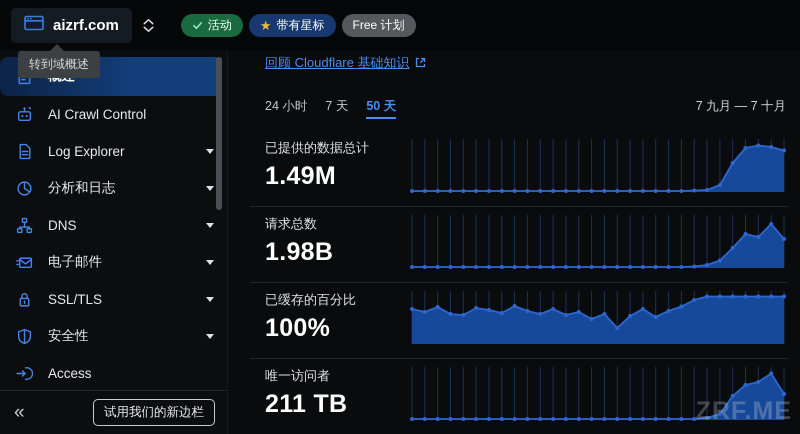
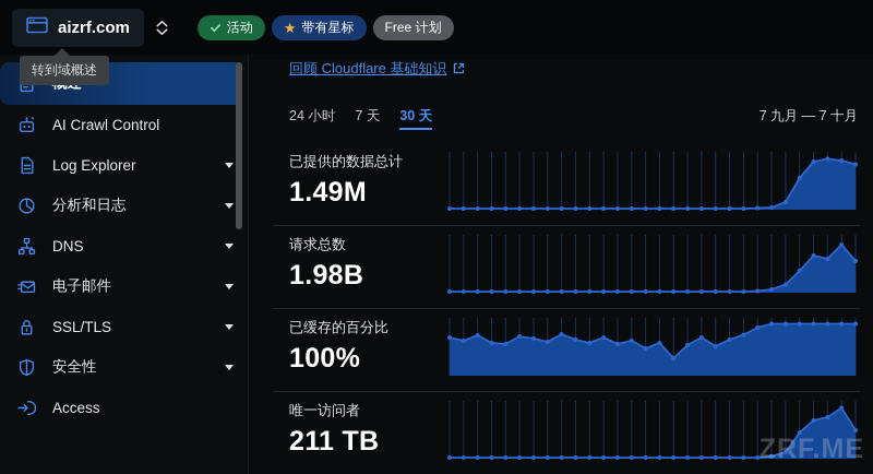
  aizrf.com
  活动
  ★
  带有星标
  Free 计划
  AI Crawl Control
  Log Explorer
  分析和日志
  DNS
  电子邮件
  SSL/TLS
  安全性
  Access
- «
- 试用我们的新边栏
  回顾 Cloudflare 基础知识
  24 小时
  7 天
- 50 天
+ 30 天
  7 九月 — 7 十月
  已提供的数据总计
  1.49M
  请求总数
  1.98B
  已缓存的百分比
  100%
  唯一访问者
  211 TB
  ZRF.ME
  转到域概述
